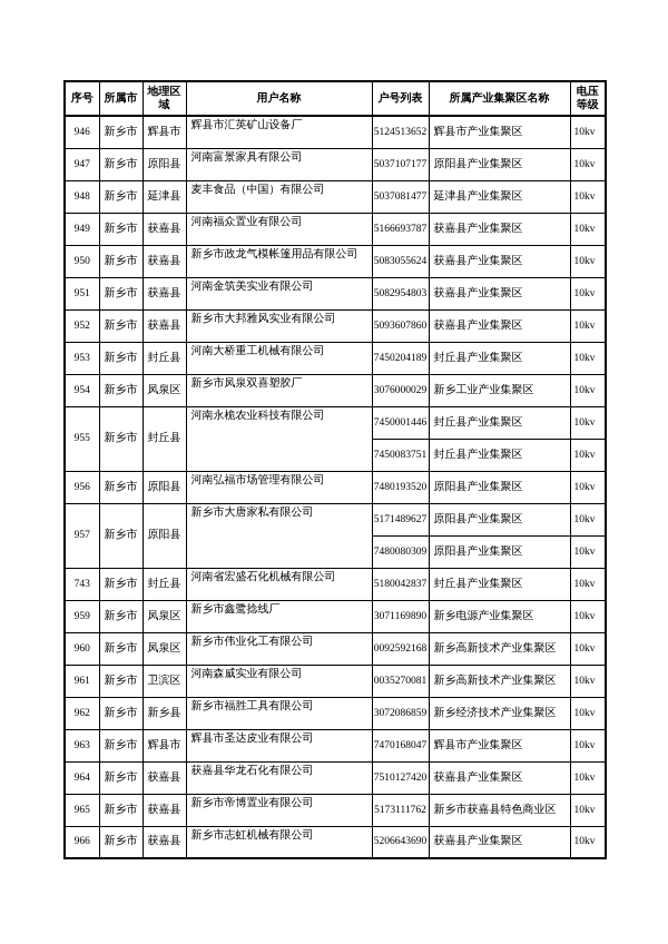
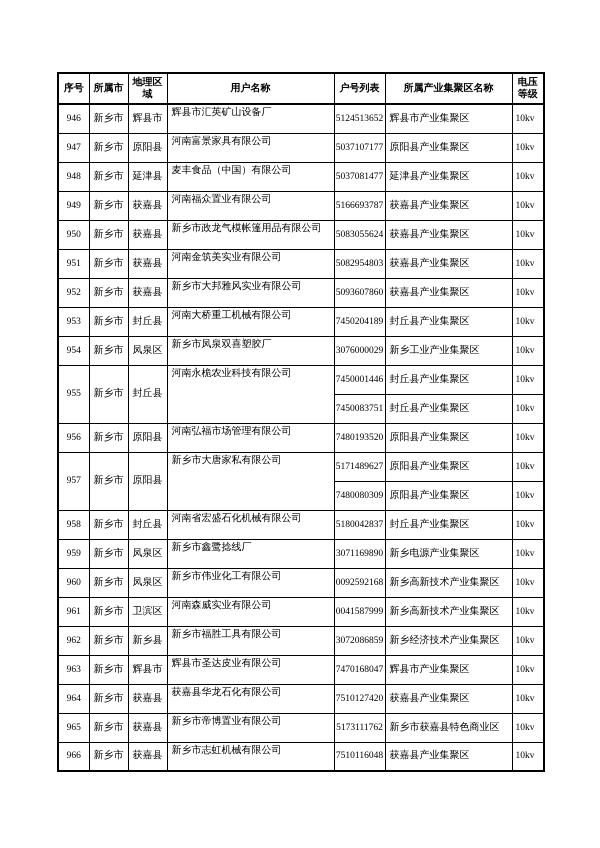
  序号	所属市	地理区域	用户名称	户号列表	所属产业集聚区名称	电压等级
  946	新乡市	辉县市	辉县市汇英矿山设备厂	5124513652	辉县市产业集聚区	10kv
  947	新乡市	原阳县	河南富景家具有限公司	5037107177	原阳县产业集聚区	10kv
  948	新乡市	延津县	麦丰食品（中国）有限公司	5037081477	延津县产业集聚区	10kv
  949	新乡市	获嘉县	河南福众置业有限公司	5166693787	获嘉县产业集聚区	10kv
  950	新乡市	获嘉县	新乡市政龙气模帐篷用品有限公司	5083055624	获嘉县产业集聚区	10kv
  951	新乡市	获嘉县	河南金筑美实业有限公司	5082954803	获嘉县产业集聚区	10kv
  952	新乡市	获嘉县	新乡市大邦雅风实业有限公司	5093607860	获嘉县产业集聚区	10kv
  953	新乡市	封丘县	河南大桥重工机械有限公司	7450204189	封丘县产业集聚区	10kv
  954	新乡市	凤泉区	新乡市凤泉双喜塑胶厂	3076000029	新乡工业产业集聚区	10kv
  955	新乡市	封丘县	河南永桅农业科技有限公司	7450001446	封丘县产业集聚区	10kv
  7450083751	封丘县产业集聚区	10kv
  956	新乡市	原阳县	河南弘福市场管理有限公司	7480193520	原阳县产业集聚区	10kv
  957	新乡市	原阳县	新乡市大唐家私有限公司	5171489627	原阳县产业集聚区	10kv
  7480080309	原阳县产业集聚区	10kv
- 743	新乡市	封丘县	河南省宏盛石化机械有限公司	5180042837	封丘县产业集聚区	10kv
+ 958	新乡市	封丘县	河南省宏盛石化机械有限公司	5180042837	封丘县产业集聚区	10kv
  959	新乡市	凤泉区	新乡市鑫鹭捻线厂	3071169890	新乡电源产业集聚区	10kv
  960	新乡市	凤泉区	新乡市伟业化工有限公司	0092592168	新乡高新技术产业集聚区	10kv
- 961	新乡市	卫滨区	河南森威实业有限公司	0035270081	新乡高新技术产业集聚区	10kv
+ 961	新乡市	卫滨区	河南森威实业有限公司	0041587999	新乡高新技术产业集聚区	10kv
  962	新乡市	新乡县	新乡市福胜工具有限公司	3072086859	新乡经济技术产业集聚区	10kv
  963	新乡市	辉县市	辉县市圣达皮业有限公司	7470168047	辉县市产业集聚区	10kv
  964	新乡市	获嘉县	获嘉县华龙石化有限公司	7510127420	获嘉县产业集聚区	10kv
  965	新乡市	获嘉县	新乡市帝博置业有限公司	5173111762	新乡市获嘉县特色商业区	10kv
- 966	新乡市	获嘉县	新乡市志虹机械有限公司	5206643690	获嘉县产业集聚区	10kv
+ 966	新乡市	获嘉县	新乡市志虹机械有限公司	7510116048	获嘉县产业集聚区	10kv
